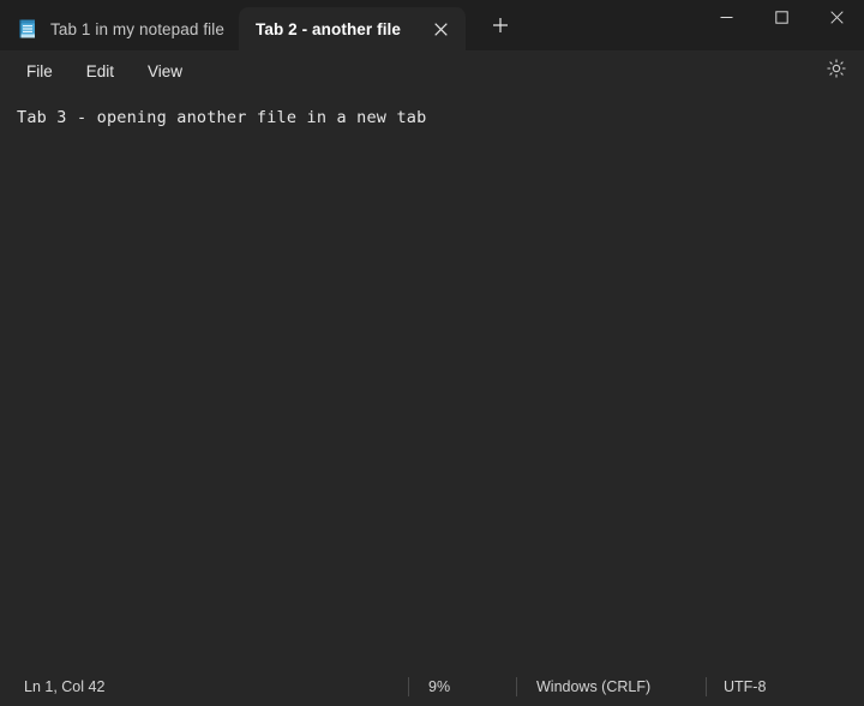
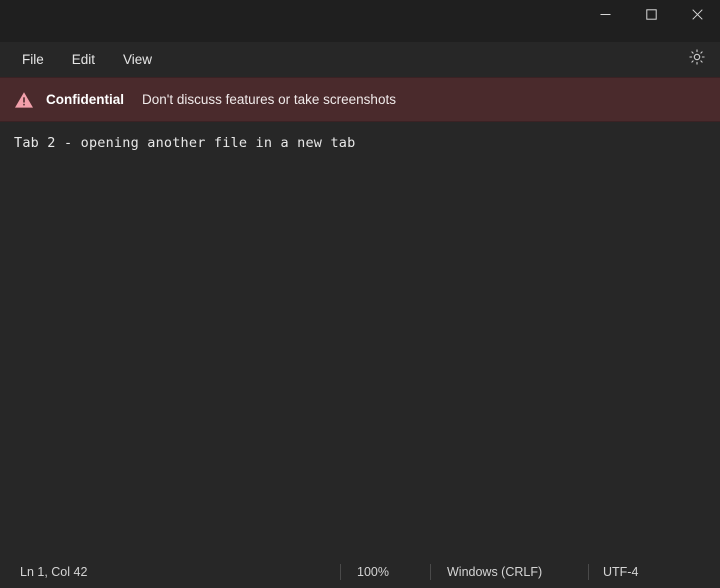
- Tab 1 in my notepad file
- Tab 2 - another file
  File
  Edit
  View
+ Confidential
+ Don't discuss features or take screenshots
- Tab 3 - opening another file in a new tab
+ Tab 2 - opening another file in a new tab
  Ln 1, Col 42
- 9%
+ 100%
  Windows (CRLF)
- UTF-8
+ UTF-4
